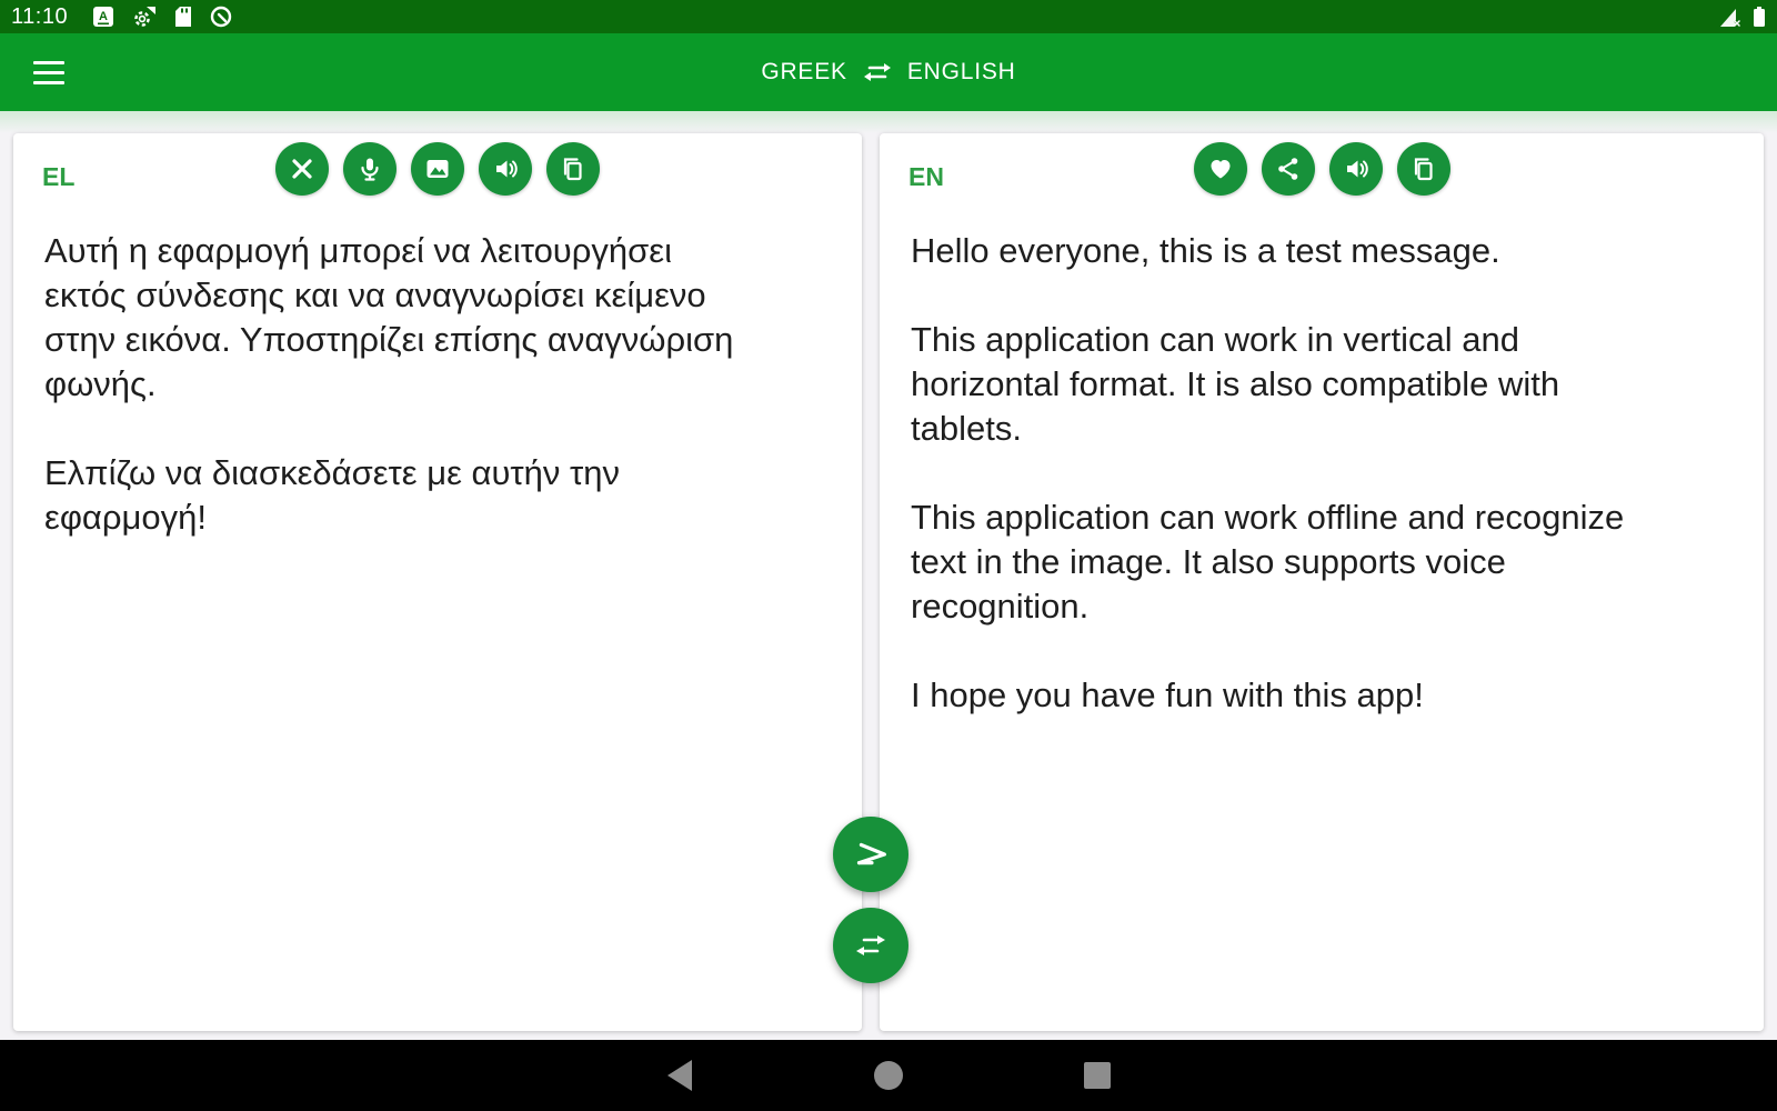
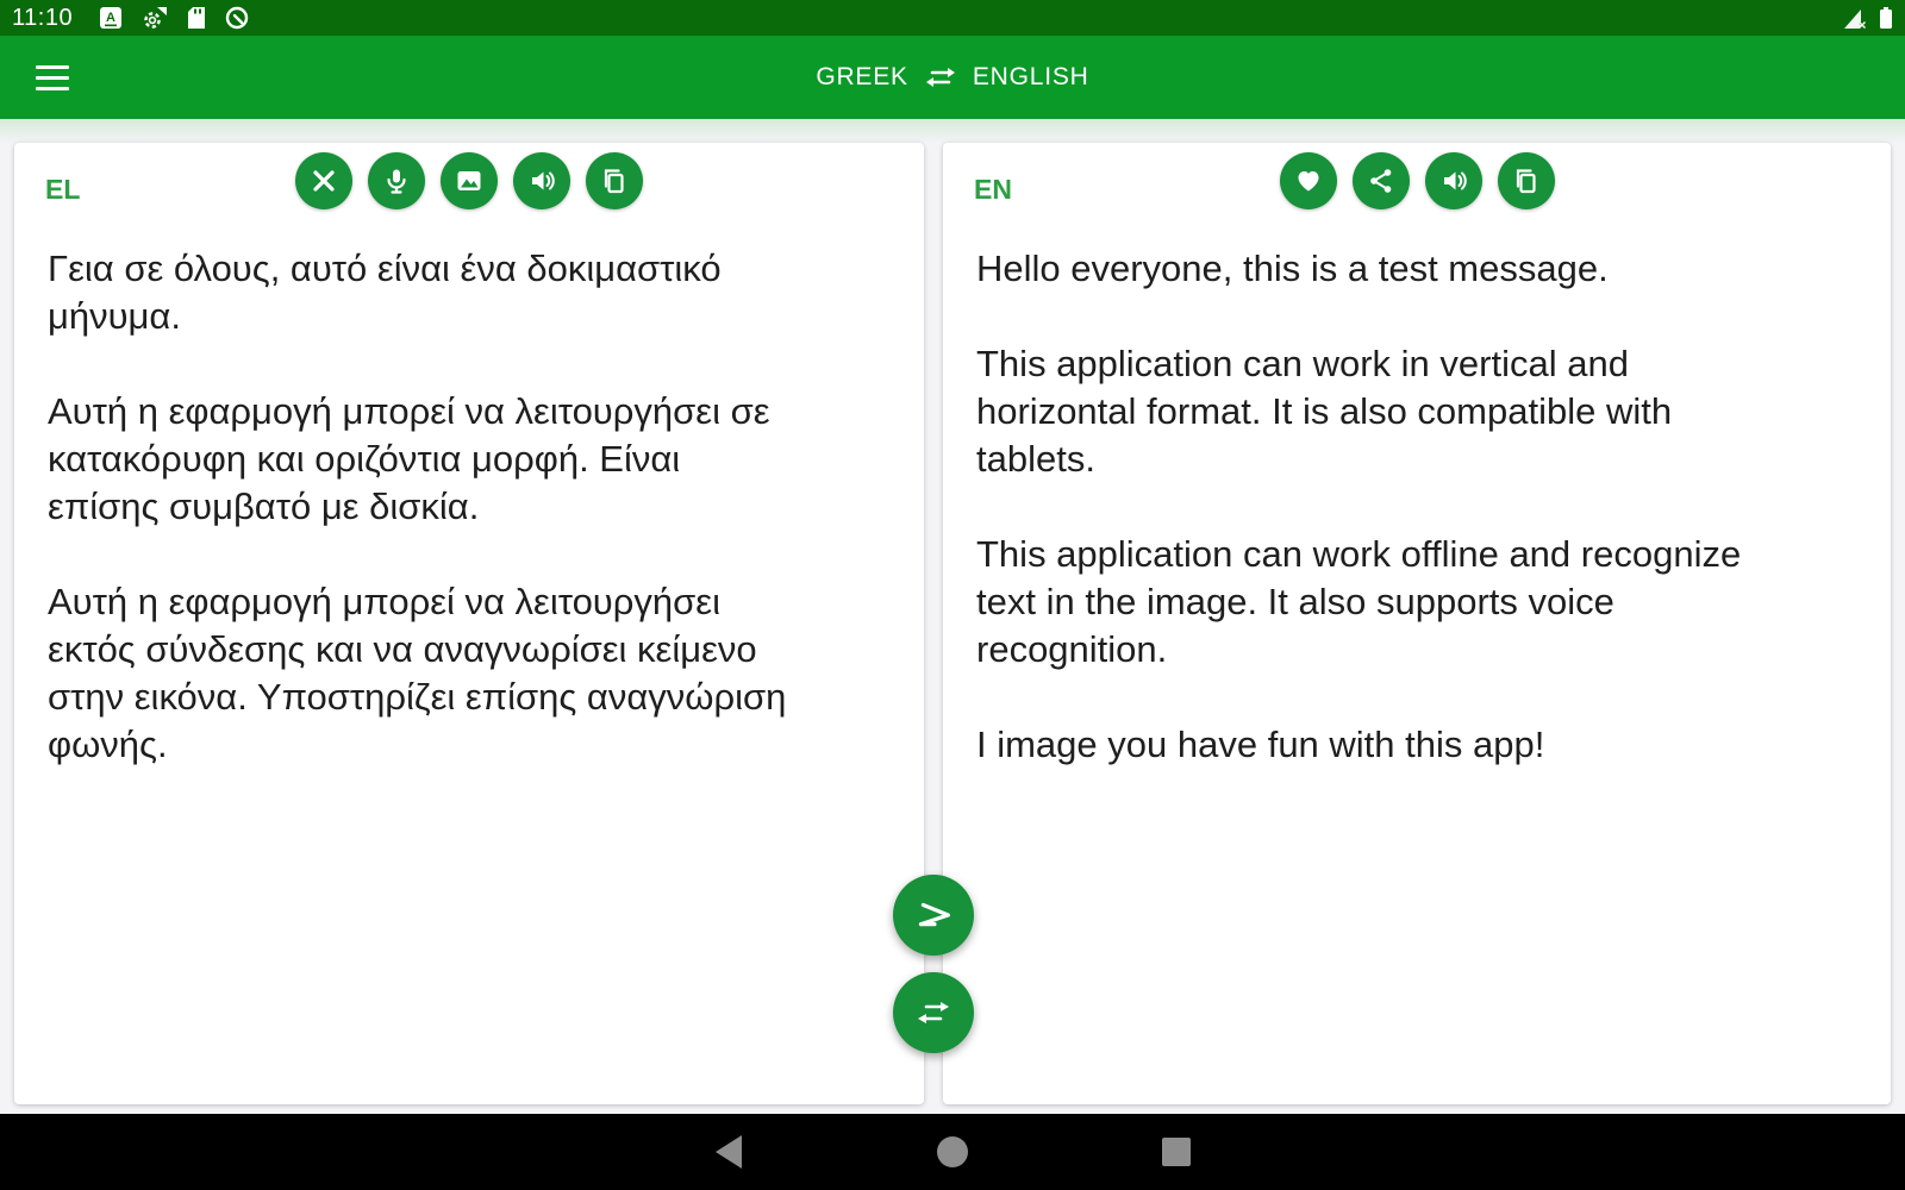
  11:10
  A
  GREEK
  ENGLISH
  EL
+ Γεια σε όλους, αυτό είναι ένα δοκιμαστικό
+ μήνυμα.
+ Αυτή η εφαρμογή μπορεί να λειτουργήσει σε
+ κατακόρυφη και οριζόντια μορφή. Είναι
+ επίσης συμβατό με δισκία.
  Αυτή η εφαρμογή μπορεί να λειτουργήσει
  εκτός σύνδεσης και να αναγνωρίσει κείμενο
  στην εικόνα. Υποστηρίζει επίσης αναγνώριση
  φωνής.
- Ελπίζω να διασκεδάσετε με αυτήν την
- εφαρμογή!
  EN
  Hello everyone, this is a test message.
  This application can work in vertical and
  horizontal format. It is also compatible with
  tablets.
  This application can work offline and recognize
  text in the image. It also supports voice
  recognition.
- I hope you have fun with this app!
+ I image you have fun with this app!
